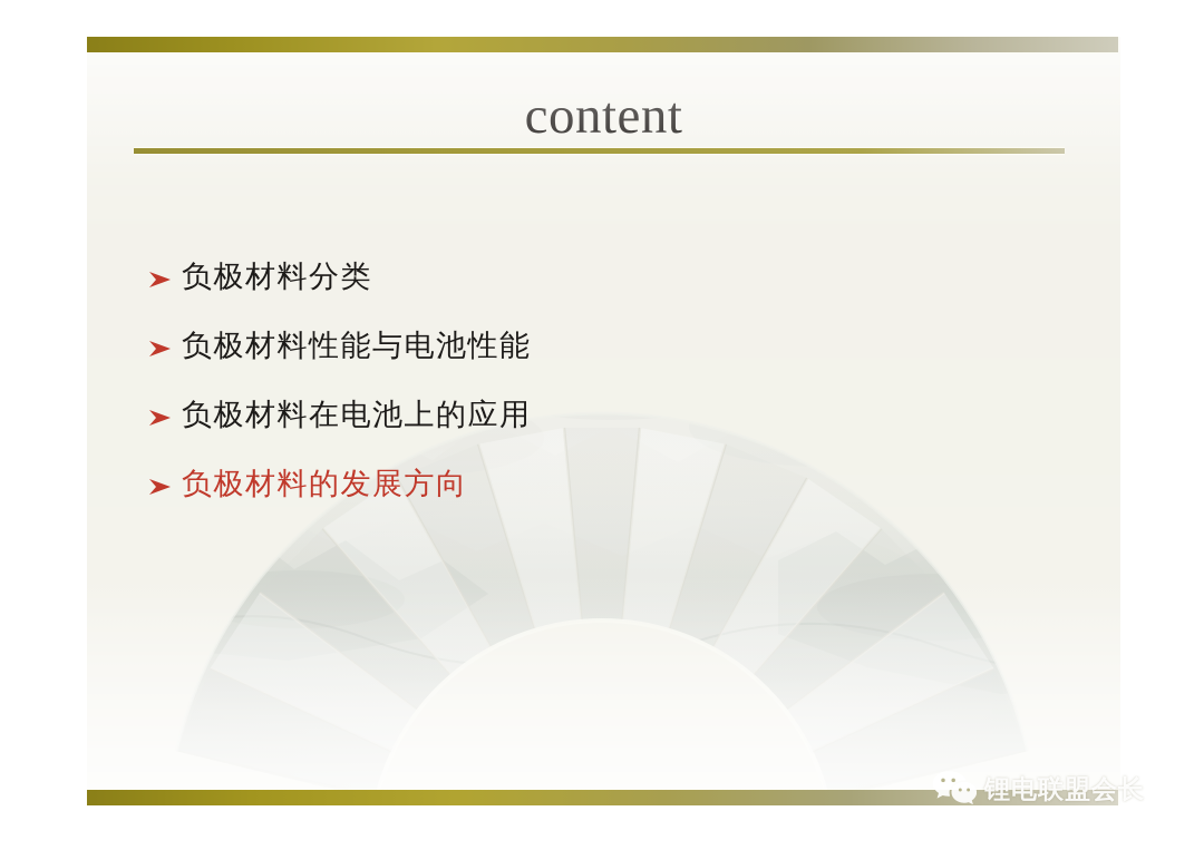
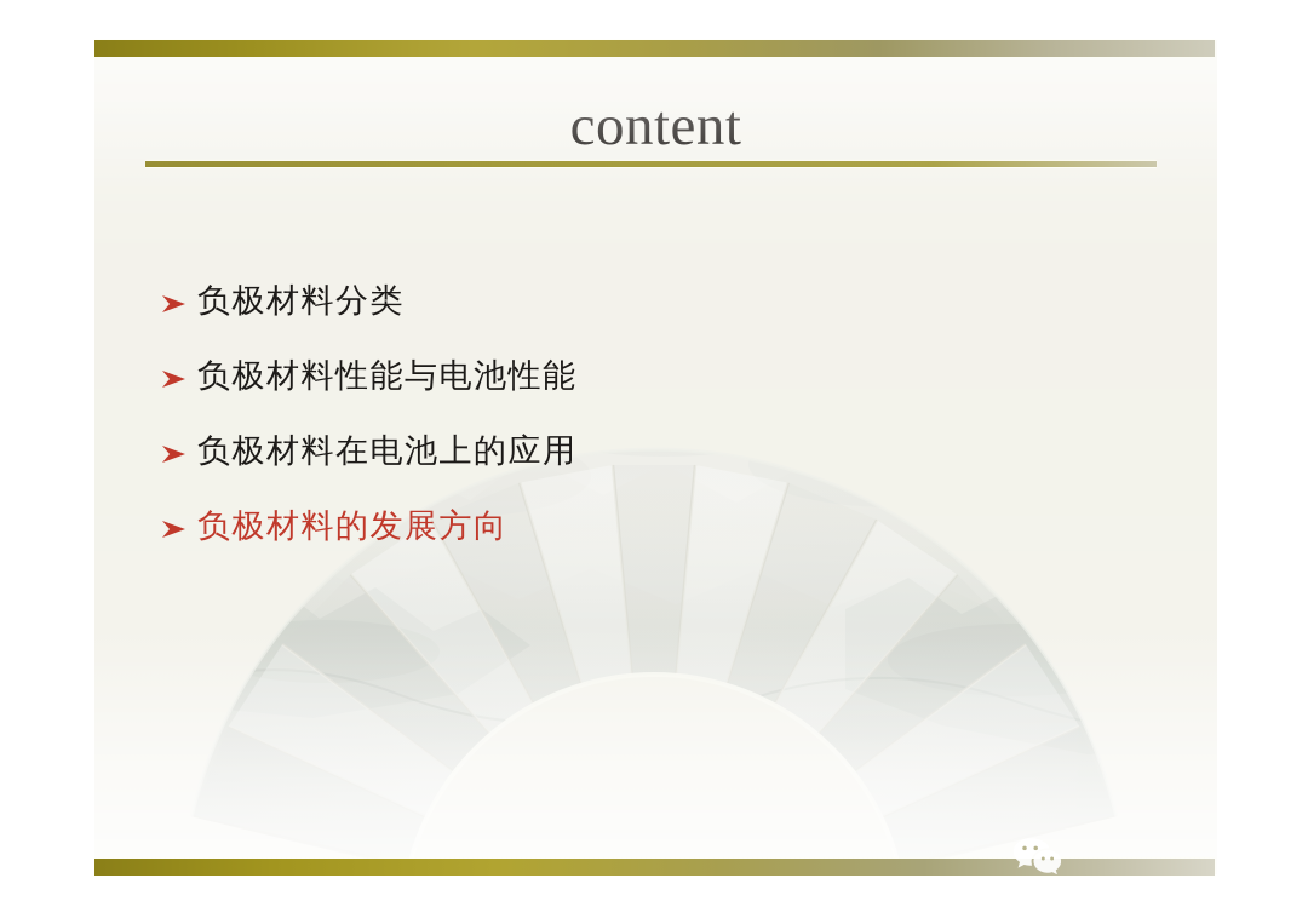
- 锂电联盟会长
